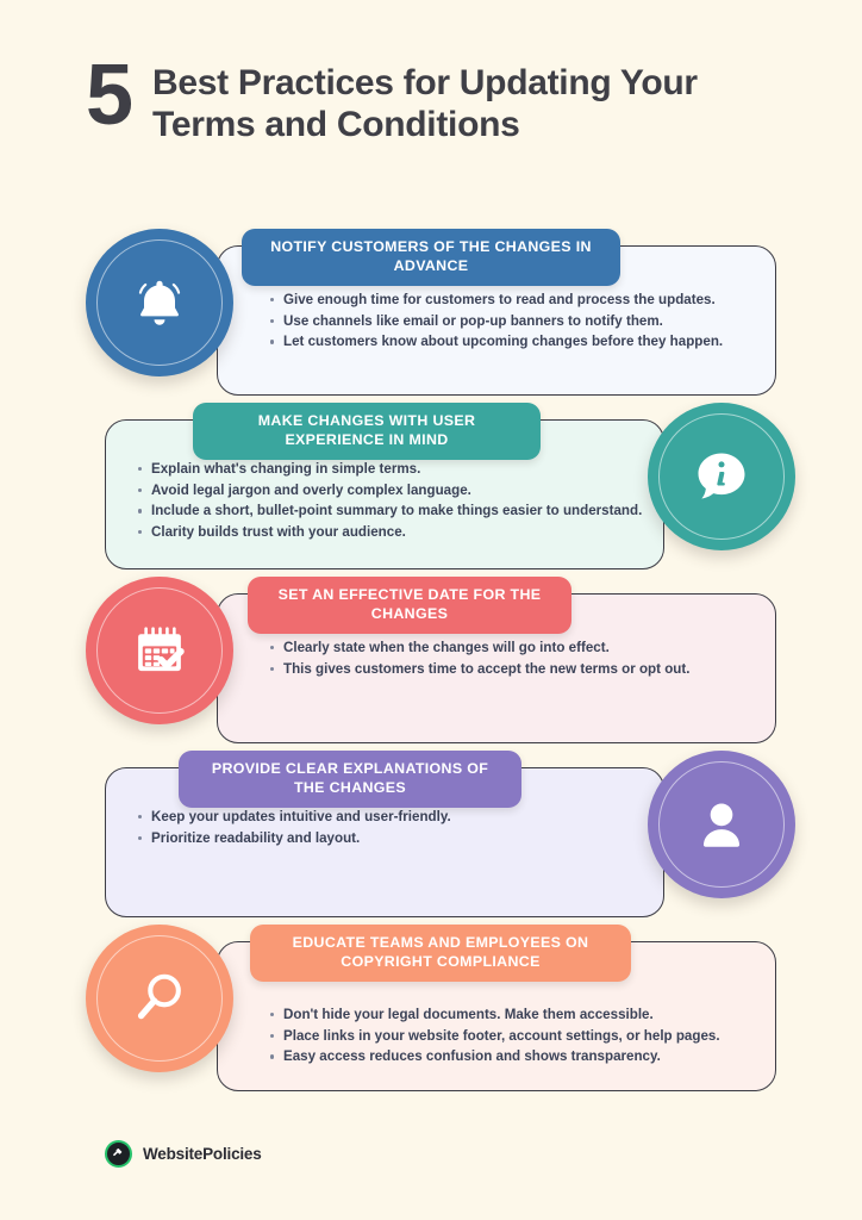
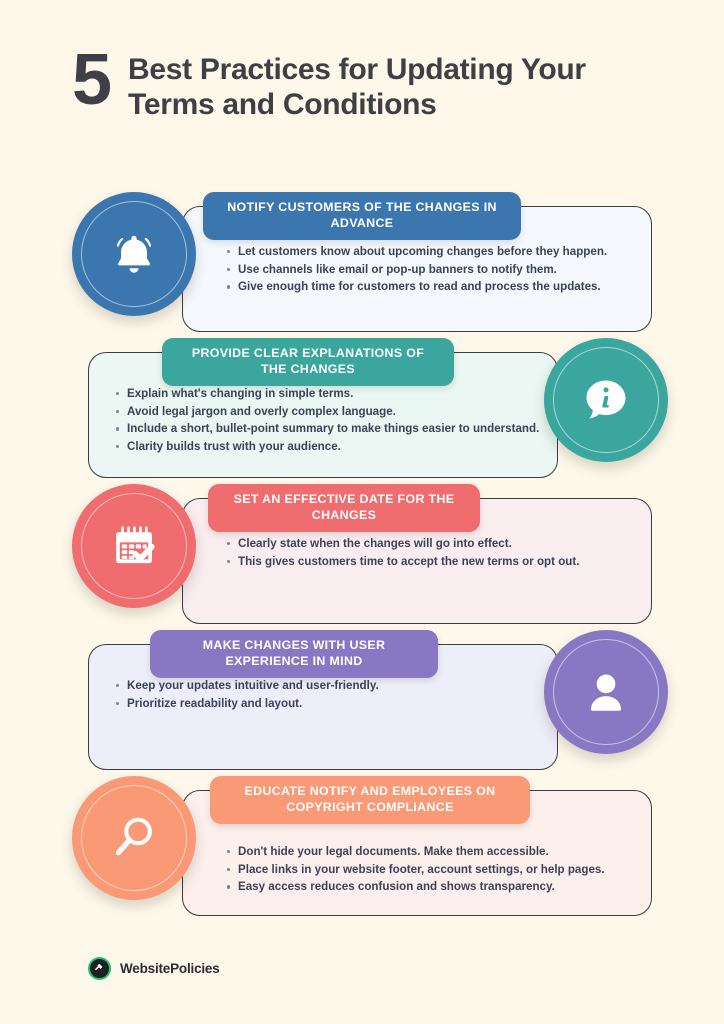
  5
  Best Practices for Updating Your Terms and Conditions
  NOTIFY CUSTOMERS OF THE CHANGES IN ADVANCE
- Give enough time for customers to read and process the updates.
+ Let customers know about upcoming changes before they happen.
  Use channels like email or pop-up banners to notify them.
- Let customers know about upcoming changes before they happen.
+ Give enough time for customers to read and process the updates.
- MAKE CHANGES WITH USER EXPERIENCE IN MIND
+ PROVIDE CLEAR EXPLANATIONS OF THE CHANGES
  Explain what's changing in simple terms.
  Avoid legal jargon and overly complex language.
  Include a short, bullet-point summary to make things easier to understand.
  Clarity builds trust with your audience.
  SET AN EFFECTIVE DATE FOR THE CHANGES
  Clearly state when the changes will go into effect.
  This gives customers time to accept the new terms or opt out.
- PROVIDE CLEAR EXPLANATIONS OF THE CHANGES
+ MAKE CHANGES WITH USER EXPERIENCE IN MIND
  Keep your updates intuitive and user-friendly.
  Prioritize readability and layout.
- EDUCATE TEAMS AND EMPLOYEES ON COPYRIGHT COMPLIANCE
+ EDUCATE NOTIFY AND EMPLOYEES ON COPYRIGHT COMPLIANCE
  Don't hide your legal documents. Make them accessible.
  Place links in your website footer, account settings, or help pages.
  Easy access reduces confusion and shows transparency.
  WebsitePolicies
